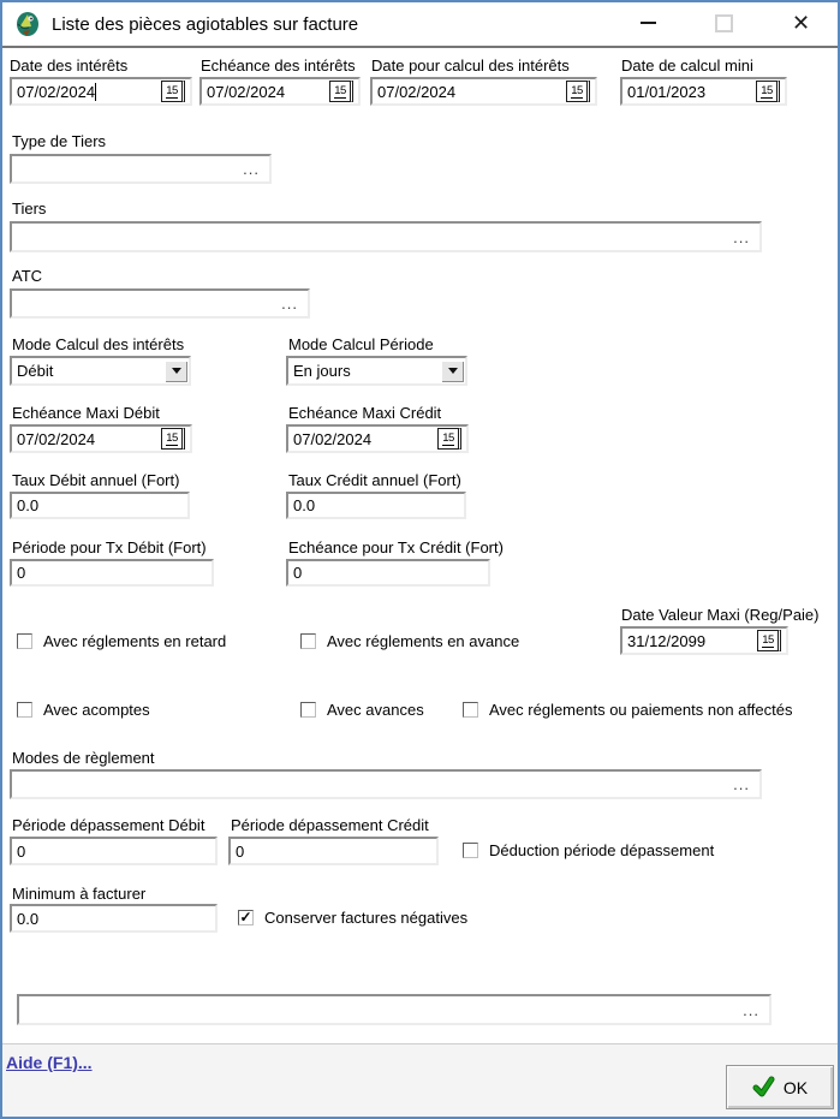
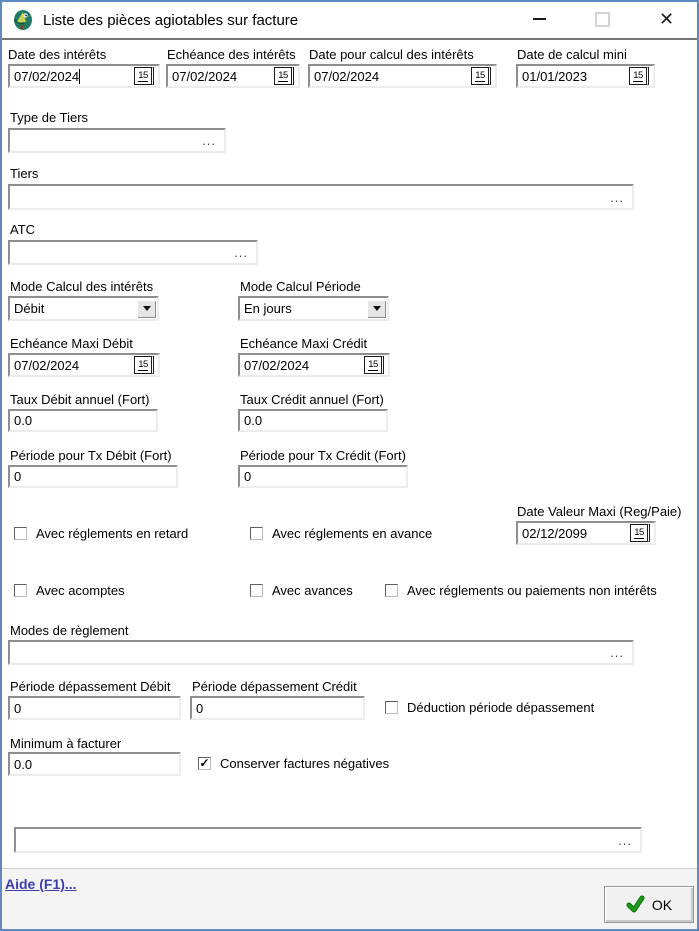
  Liste des pièces agiotables sur facture
  ✕
  Date des intérêts
  Echéance des intérêts
  Date pour calcul des intérêts
  Date de calcul mini
  07/02/2024
  15
  07/02/2024
  15
  07/02/2024
  15
  01/01/2023
  15
  Type de Tiers
  ...
  Tiers
  ...
  ATC
  ...
  Mode Calcul des intérêts
  Mode Calcul Période
  Débit
  En jours
  Echéance Maxi Débit
  Echéance Maxi Crédit
  07/02/2024
  15
  07/02/2024
  15
  Taux Débit annuel (Fort)
  Taux Crédit annuel (Fort)
  0.0
  0.0
  Période pour Tx Débit (Fort)
- Echéance pour Tx Crédit (Fort)
+ Période pour Tx Crédit (Fort)
  0
  0
  Date Valeur Maxi (Reg/Paie)
- 31/12/2099
+ 02/12/2099
  15
  Avec réglements en retard
  Avec réglements en avance
  Avec acomptes
  Avec avances
- Avec réglements ou paiements non affectés
+ Avec réglements ou paiements non intérêts
  Modes de règlement
  ...
  Période dépassement Débit
  Période dépassement Crédit
  0
  0
  Déduction période dépassement
  Minimum à facturer
  0.0
  ✓
  Conserver factures négatives
  ...
  Aide (F1)...
  OK
